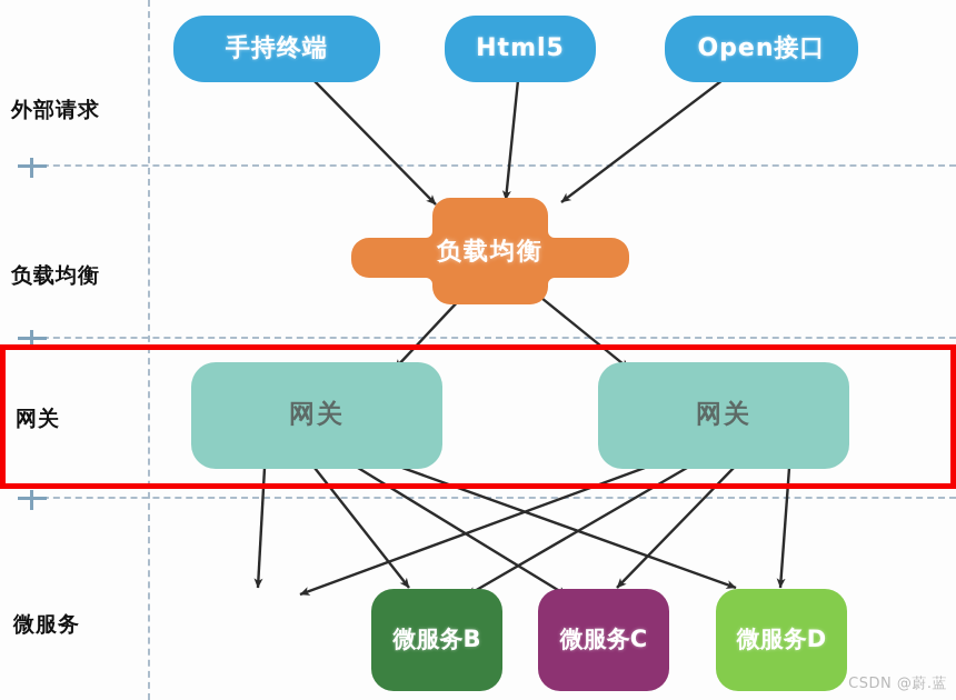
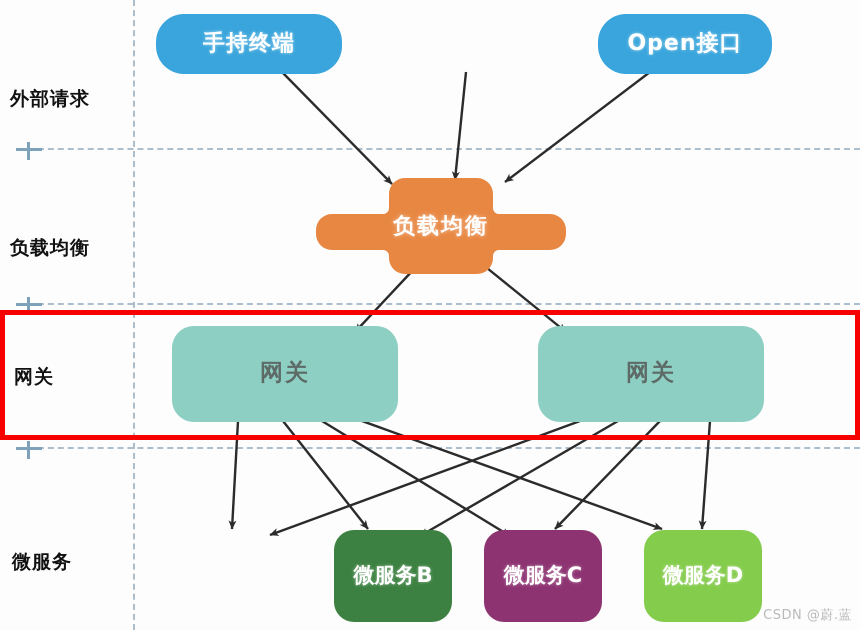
  外部请求
  负载均衡
  网关
  微服务
  手持终端
- Html5
  Open接口
  负载均衡
  网关
  网关
  微服务B
  微服务C
  微服务D
  CSDN @蔚.蓝
